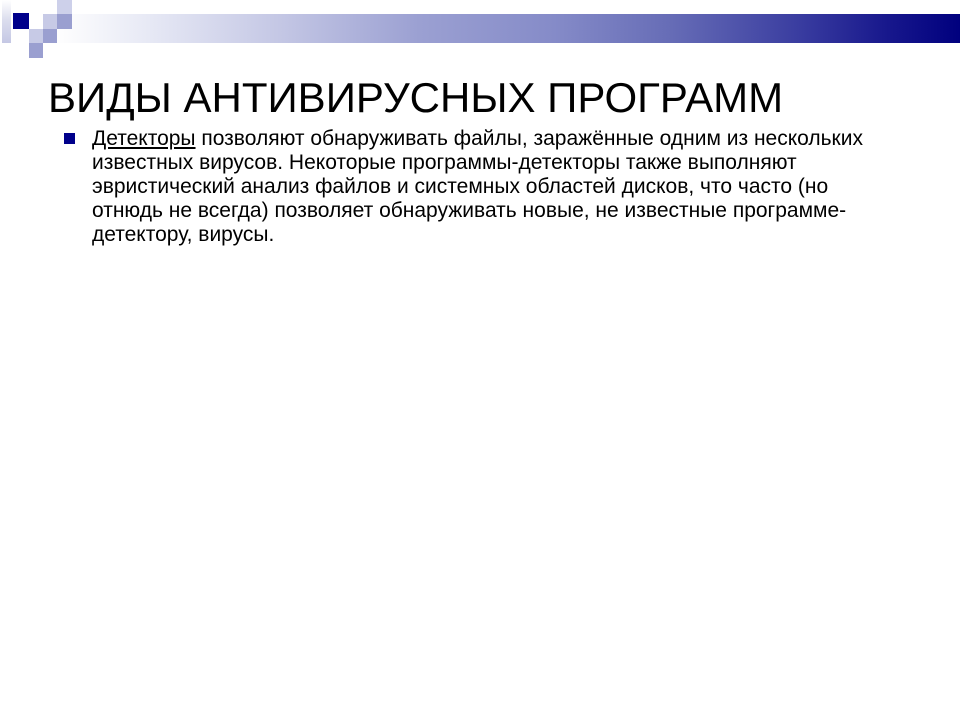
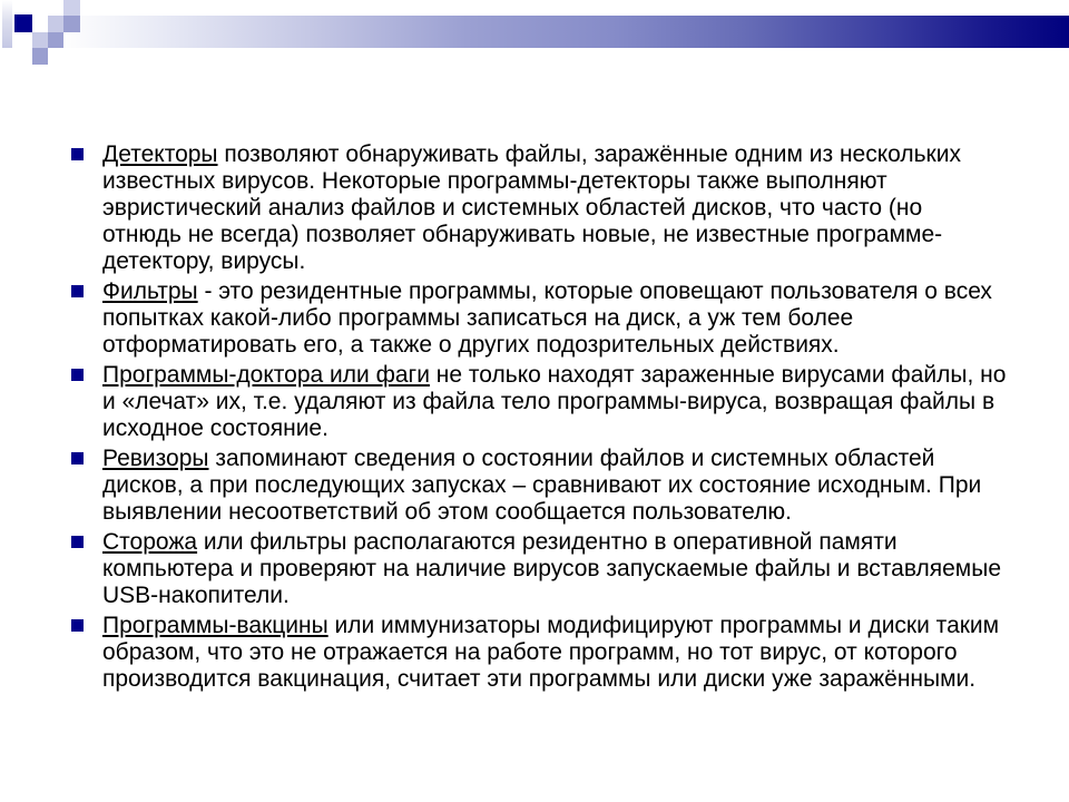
- ВИДЫ АНТИВИРУСНЫХ ПРОГРАММ
  Детекторы позволяют обнаруживать файлы, заражённые одним из нескольких известных вирусов. Некоторые программы-детекторы также выполняют эвристический анализ файлов и системных областей дисков, что часто (но отнюдь не всегда) позволяет обнаруживать новые, не известные программе-детектору, вирусы.
+ Фильтры - это резидентные программы, которые оповещают пользователя о всех попытках какой-либо программы записаться на диск, а уж тем более отформатировать его, а также о других подозрительных действиях.
+ Программы-доктора или фаги не только находят зараженные вирусами файлы, но и «лечат» их, т.е. удаляют из файла тело программы-вируса, возвращая файлы в исходное состояние.
+ Ревизоры запоминают сведения о состоянии файлов и системных областей дисков, а при последующих запусках – сравнивают их состояние исходным. При выявлении несоответствий об этом сообщается пользователю.
+ Сторожа или фильтры располагаются резидентно в оперативной памяти компьютера и проверяют на наличие вирусов запускаемые файлы и вставляемые USB-накопители.
+ Программы-вакцины или иммунизаторы модифицируют программы и диски таким образом, что это не отражается на работе программ, но тот вирус, от которого производится вакцинация, считает эти программы или диски уже заражёнными.
